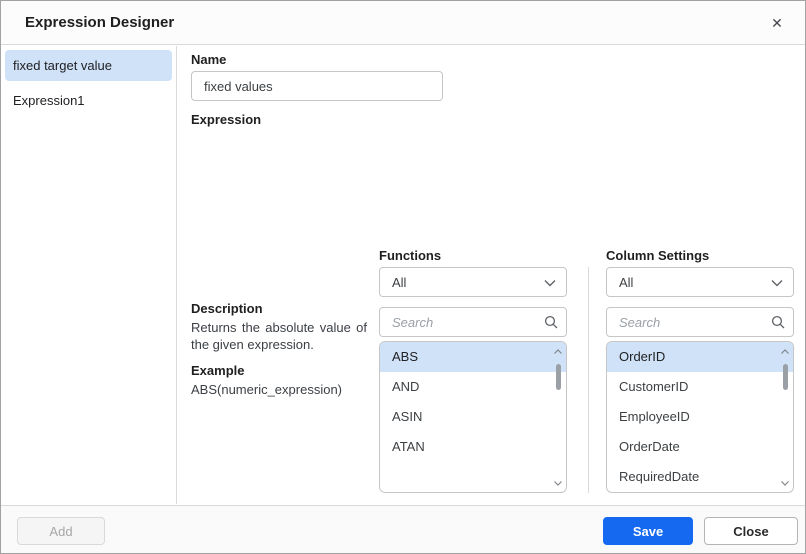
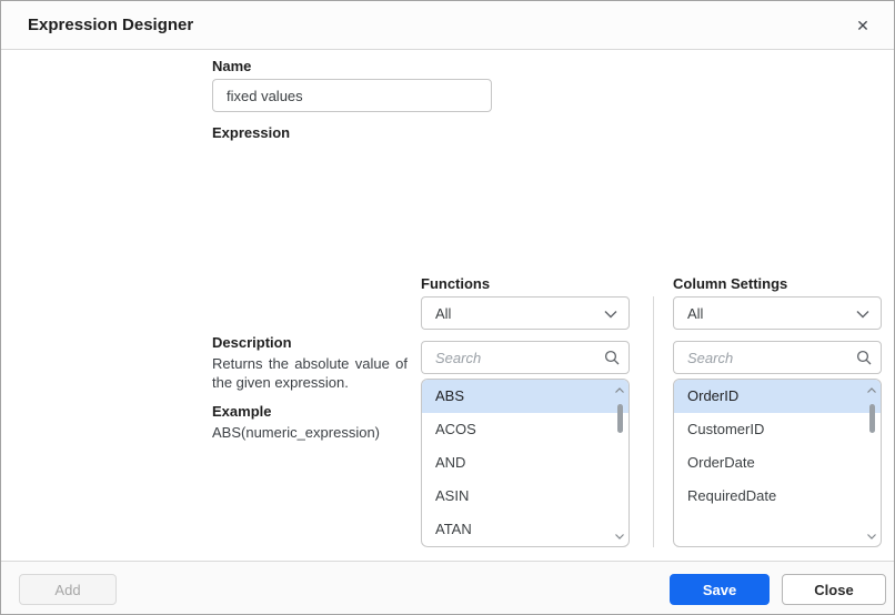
  Expression Designer
  ✕
- fixed target value
- Expression1
  Name
  fixed values
  Expression
  Functions
  All
  Search
  ABS
+ ACOS
  AND
  ASIN
  ATAN
  Column Settings
  All
  Search
  OrderID
  CustomerID
- EmployeeID
  OrderDate
  RequiredDate
  Description
  Returns the absolute value of the given expression.
  Example
  ABS(numeric_expression)
  Add
  Save
  Close
